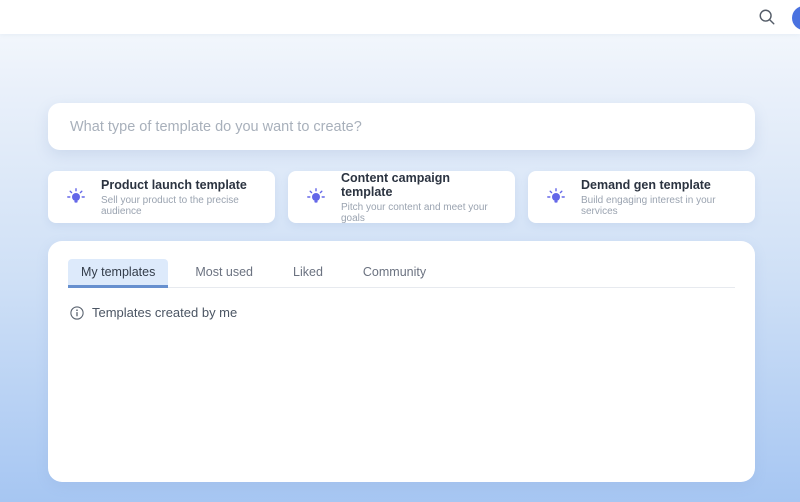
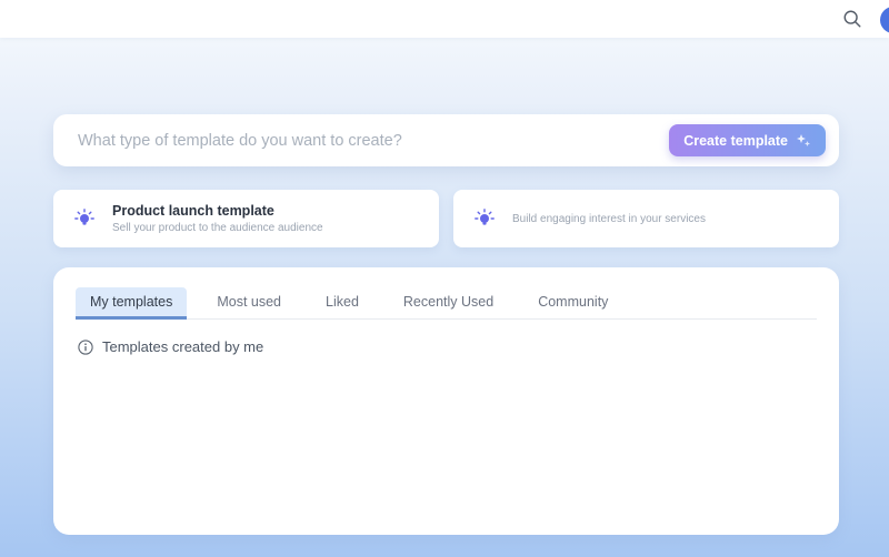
  What type of template do you want to create?
+ Create template
  Product launch template
- Sell your product to the precise audience
+ Sell your product to the audience audience
- Content campaign template
- Pitch your content and meet your goals
- Demand gen template
  Build engaging interest in your services
  My templates
  Most used
  Liked
+ Recently Used
  Community
  Templates created by me
